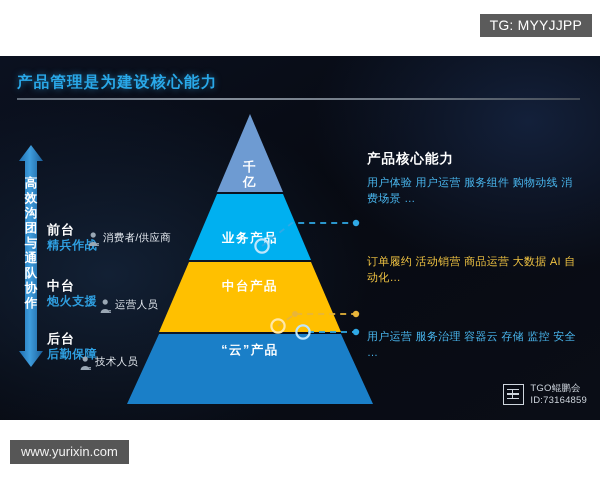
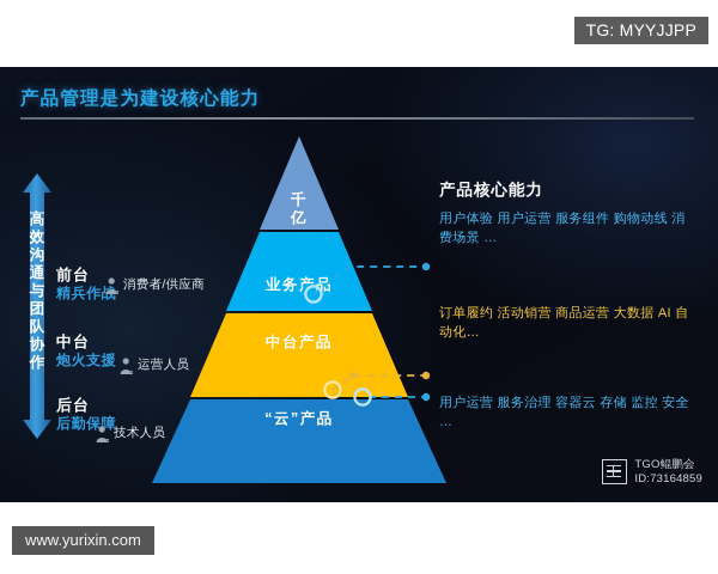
  TG: MYYJJPP
  产品管理是为建设核心能力
  高
  效
  沟
- 团
+ 通
  与
- 通
+ 团
  队
  协
  作
  千
  亿
  业务产
  中台产品
  “云”产品
  前台
  精兵作
  中台
  炮火支援
  后台
  后勤保障
  消费者/供应商
  运营人员
  技术人员
  产品核心能力
  用户体验 用户运营 服务组件 购物动线 消费场景 …
  订单履约 活动销营 商品运营 大数据 AI 自动化…
  用户运营 服务治理 容器云 存储 监控 安全 …
  TGO鲲鹏会
  ID:73164859
  www.yurixin.com
